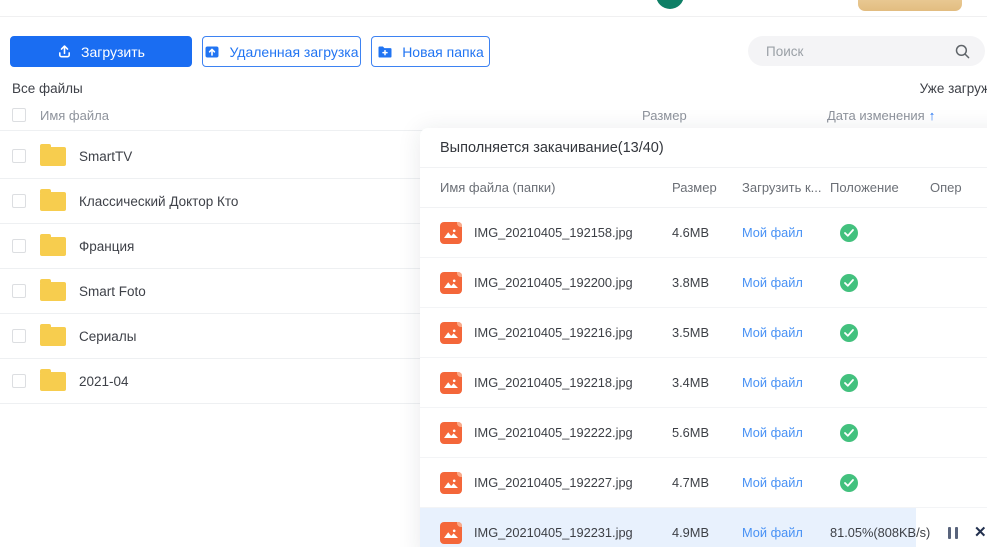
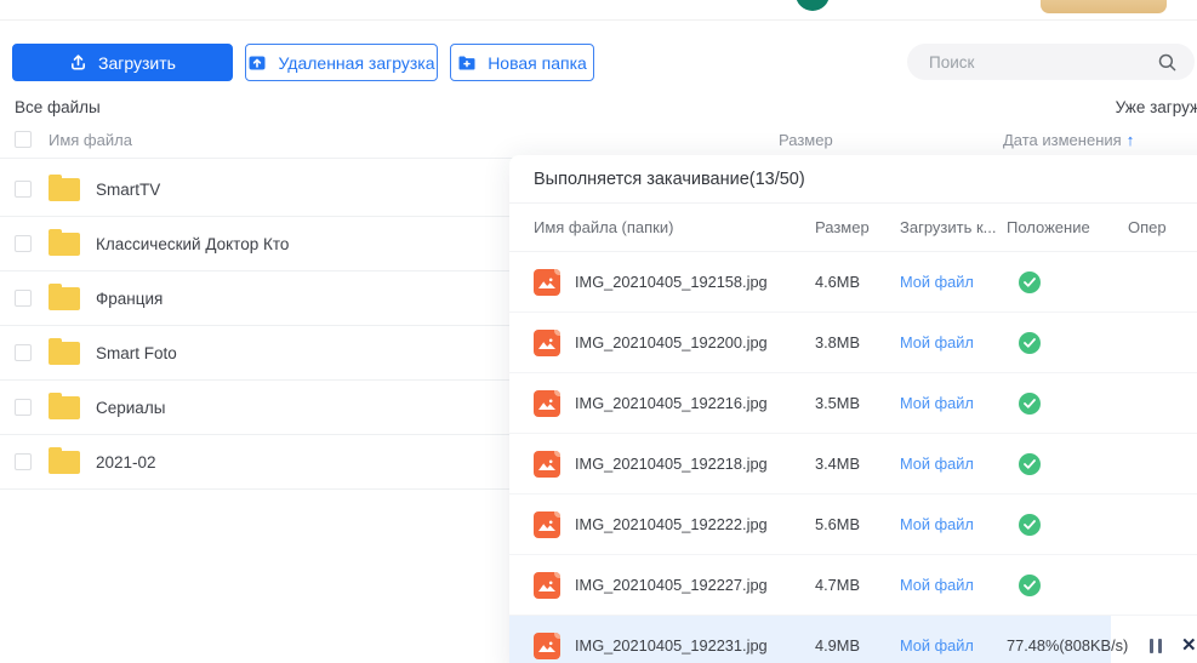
  Загрузить
  Удаленная загрузка
  Новая папка
  Поиск
  Все файлы
  Уже загруж
  Имя файла
  Размер
  Дата изменения
  ↑
  SmartTV
  Классический Доктор Кто
  Франция
  Smart Foto
  Сериалы
- 2021-04
+ 2021-02
- Выполняется закачивание(13/40)
+ Выполняется закачивание(13/50)
  Имя файла (папки)
  Размер
  Загрузить к...
  Положение
  Опер
  IMG_20210405_192158.jpg
  4.6MB
  Мой файл
  IMG_20210405_192200.jpg
  3.8MB
  Мой файл
  IMG_20210405_192216.jpg
  3.5MB
  Мой файл
  IMG_20210405_192218.jpg
  3.4MB
  Мой файл
  IMG_20210405_192222.jpg
  5.6MB
  Мой файл
  IMG_20210405_192227.jpg
  4.7MB
  Мой файл
  IMG_20210405_192231.jpg
  4.9MB
  Мой файл
- 81.05%(808KB/s)
+ 77.48%(808KB/s)
  ✕
